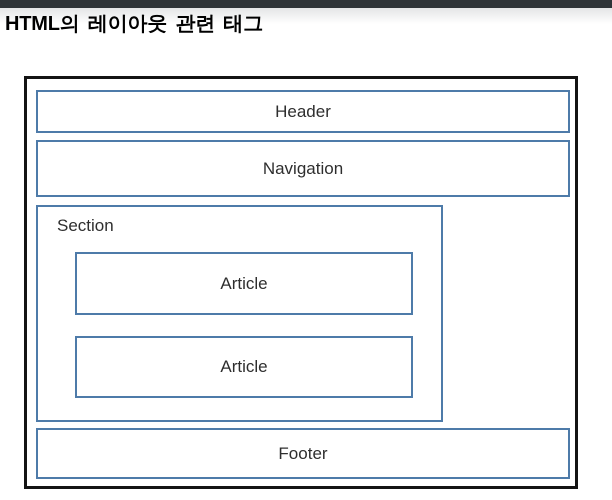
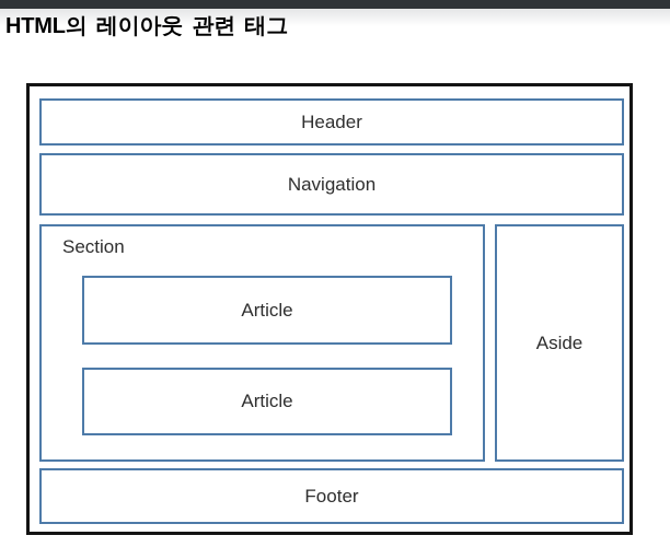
  HTML의 레이아웃 관련 태그
  Header
  Navigation
  Section
  Article
  Article
+ Aside
  Footer
